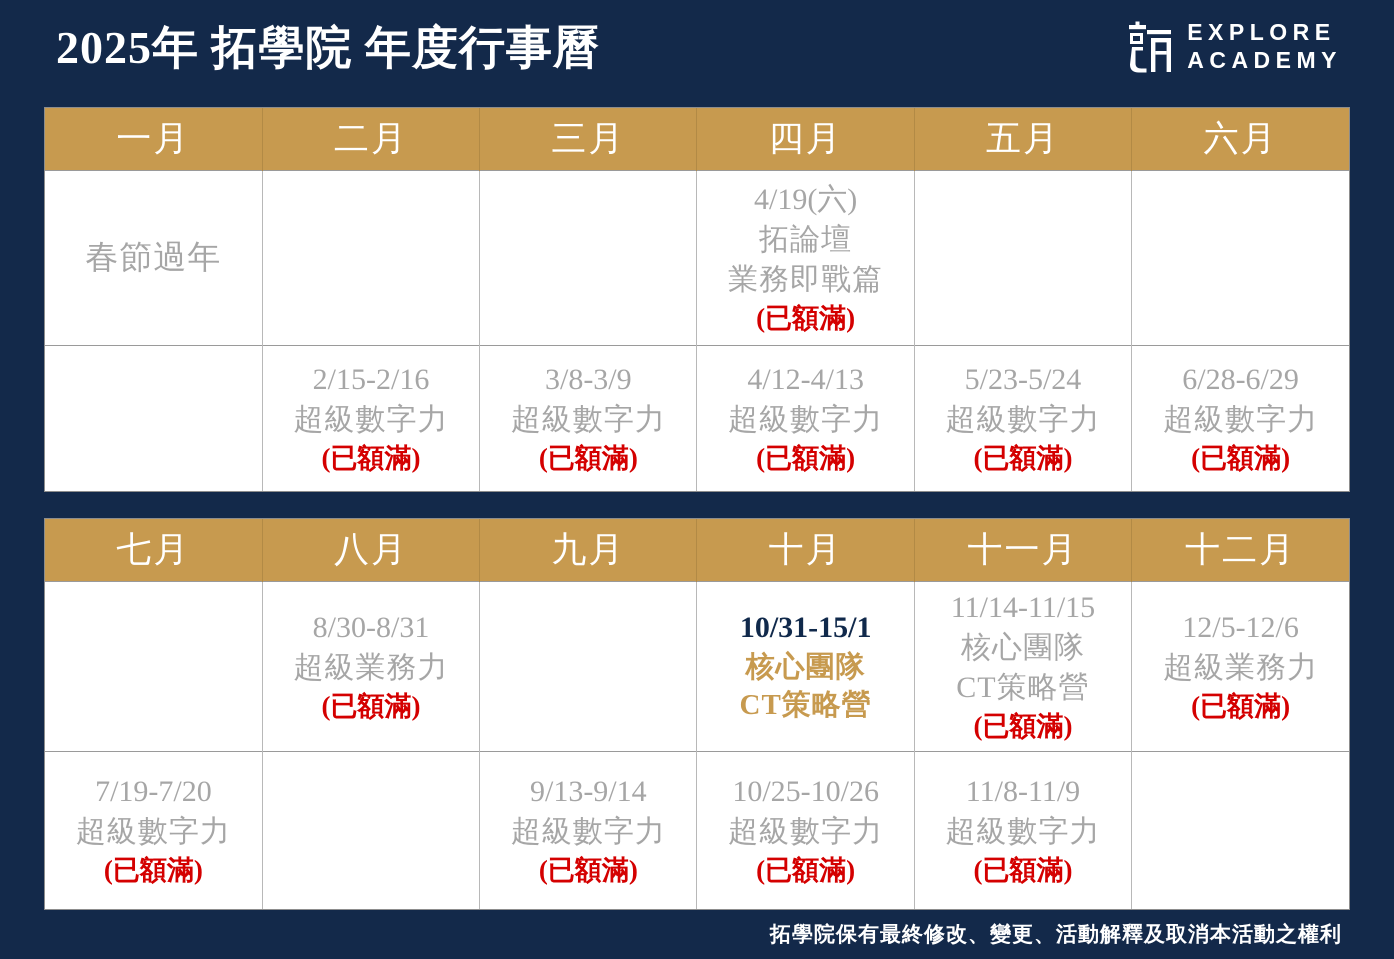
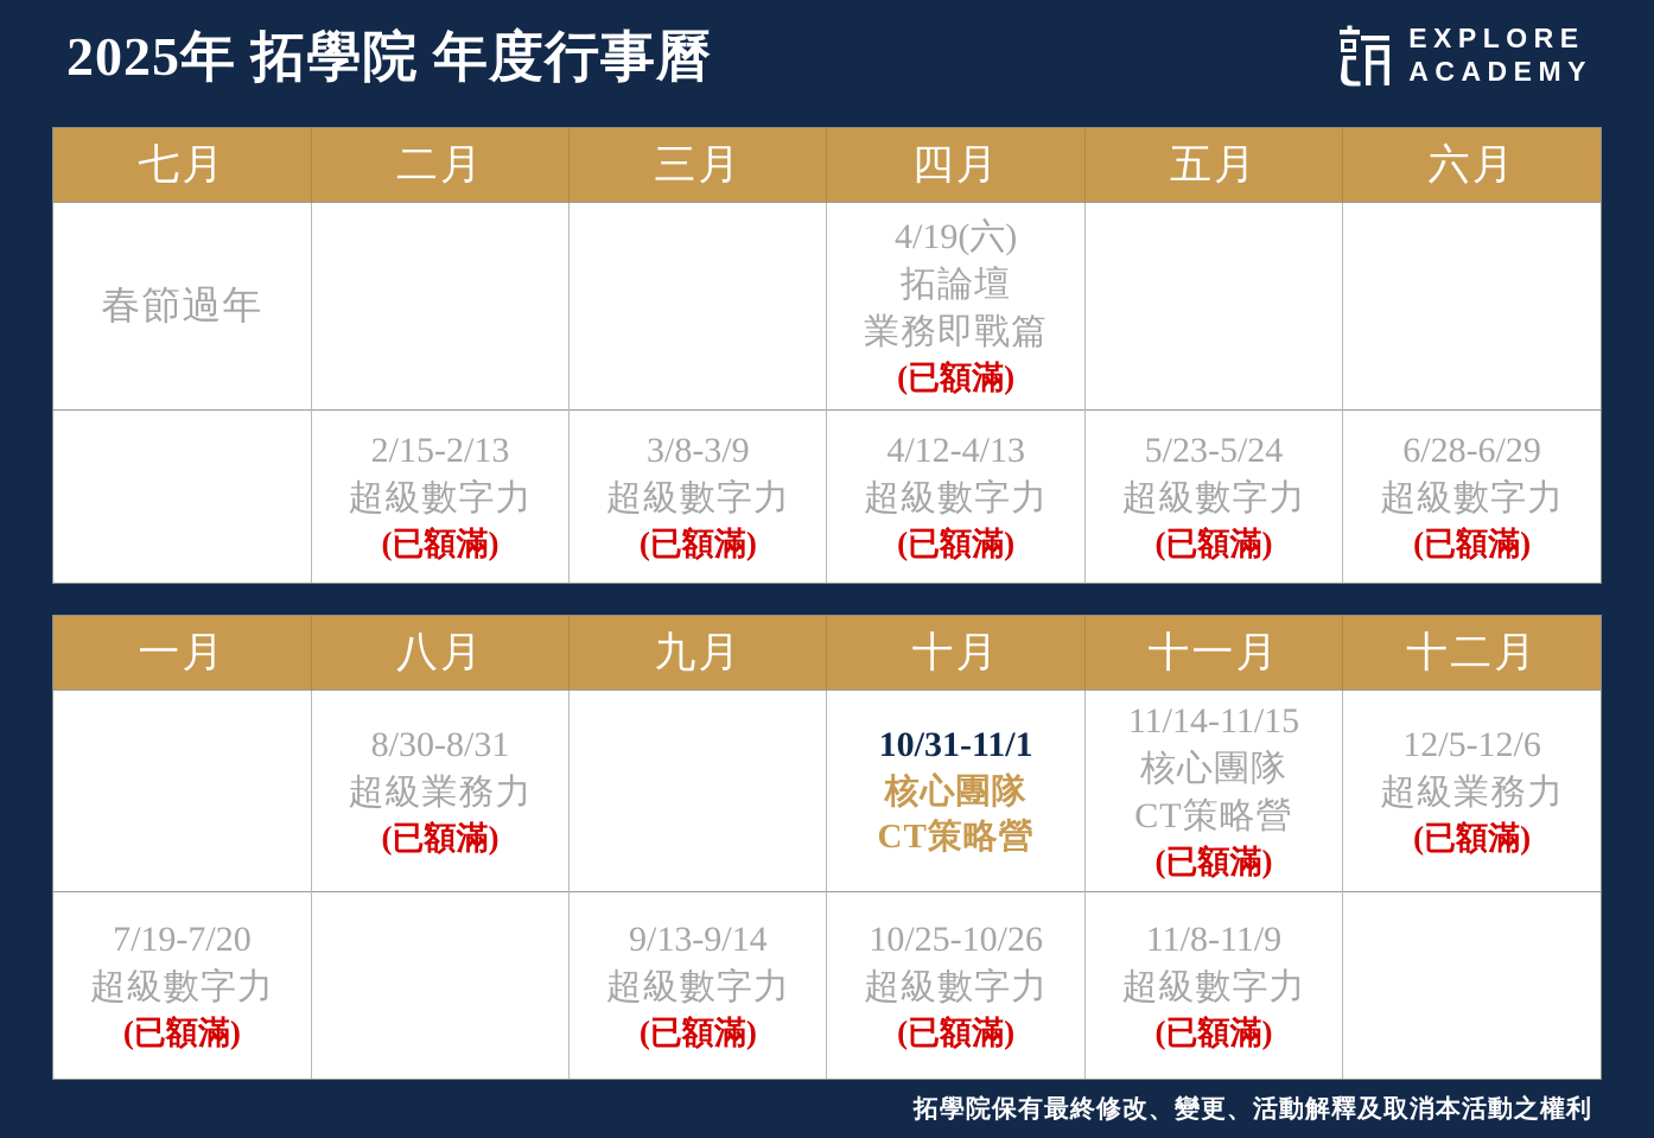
  2025年 拓學院 年度行事曆
  EXPLORE
  ACADEMY
- 一月	二月	三月	四月	五月	六月
+ 七月	二月	三月	四月	五月	六月
  春節過年			4/19(六) 拓論壇 業務即戰篇 (已額滿)
- 	2/15-2/16 超級數字力 (已額滿)	3/8-3/9 超級數字力 (已額滿)	4/12-4/13 超級數字力 (已額滿)	5/23-5/24 超級數字力 (已額滿)	6/28-6/29 超級數字力 (已額滿)
+ 	2/15-2/13 超級數字力 (已額滿)	3/8-3/9 超級數字力 (已額滿)	4/12-4/13 超級數字力 (已額滿)	5/23-5/24 超級數字力 (已額滿)	6/28-6/29 超級數字力 (已額滿)
- 七月	八月	九月	十月	十一月	十二月
+ 一月	八月	九月	十月	十一月	十二月
- 	8/30-8/31 超級業務力 (已額滿)		10/31-15/1 核心團隊 CT策略營	11/14-11/15 核心團隊 CT策略營 (已額滿)	12/5-12/6 超級業務力 (已額滿)
+ 	8/30-8/31 超級業務力 (已額滿)		10/31-11/1 核心團隊 CT策略營	11/14-11/15 核心團隊 CT策略營 (已額滿)	12/5-12/6 超級業務力 (已額滿)
  7/19-7/20 超級數字力 (已額滿)		9/13-9/14 超級數字力 (已額滿)	10/25-10/26 超級數字力 (已額滿)	11/8-11/9 超級數字力 (已額滿)
  拓學院保有最終修改、變更、活動解釋及取消本活動之權利
